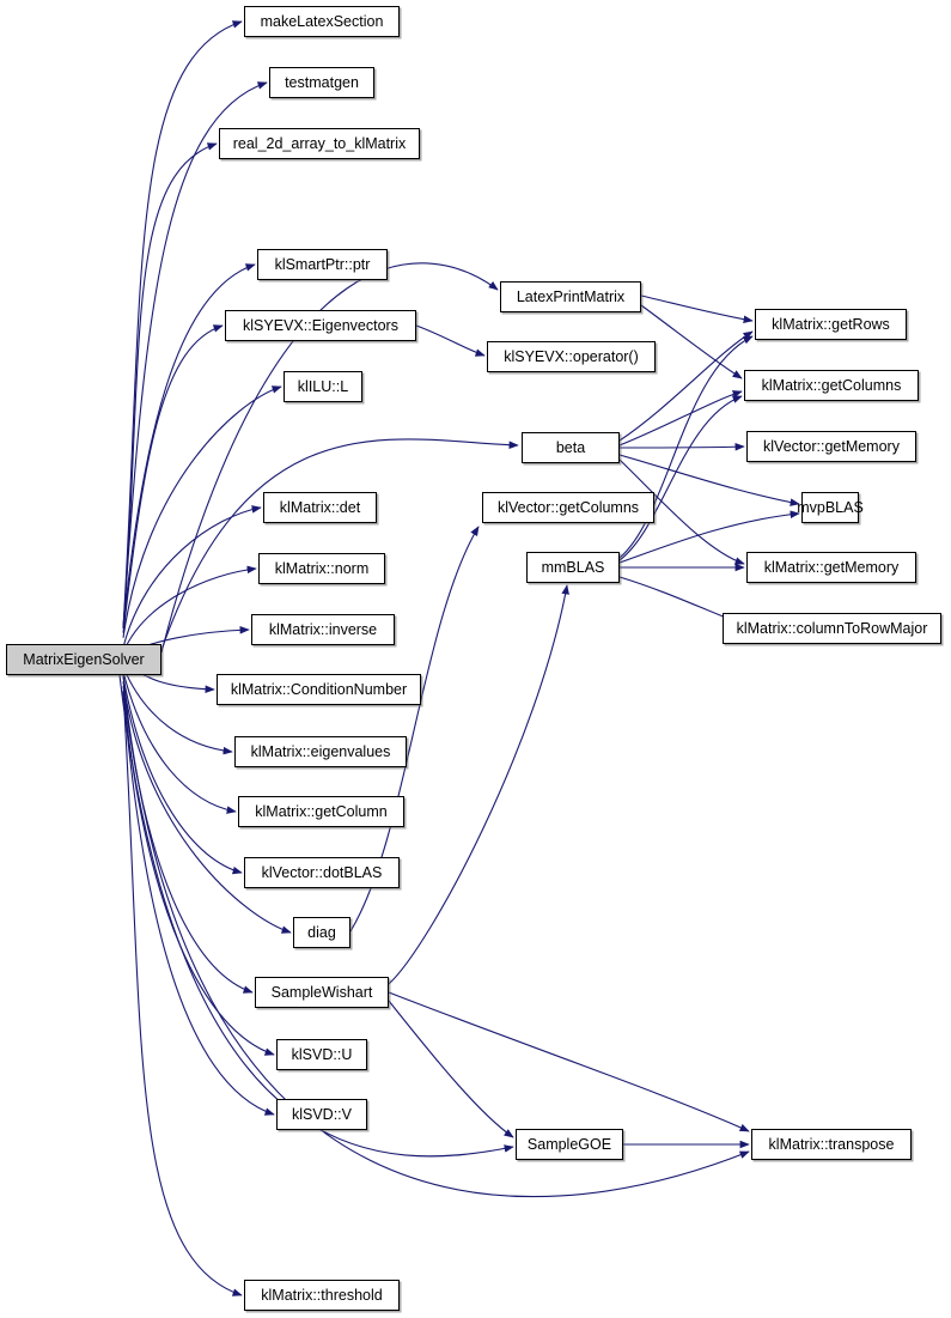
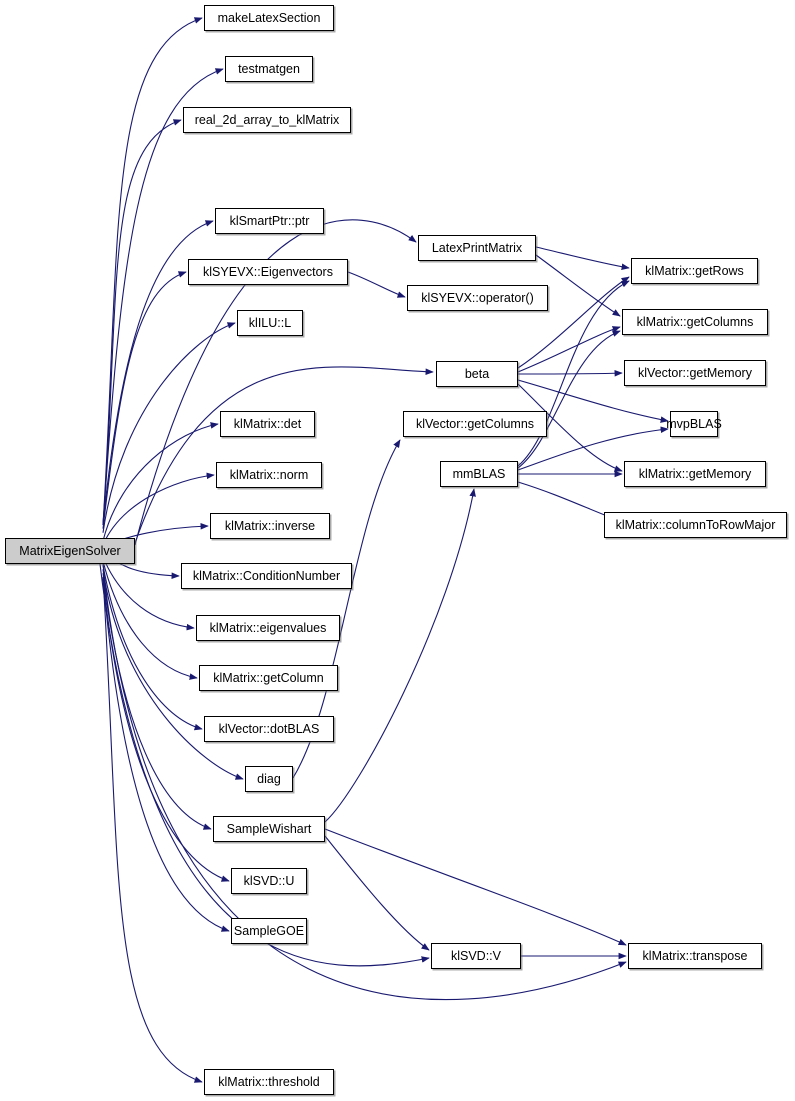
  MatrixEigenSolver
  makeLatexSection
  testmatgen
  real_2d_array_to_klMatrix
  klSmartPtr::ptr
  klSYEVX::Eigenvectors
  klILU::L
  klMatrix::det
  klMatrix::norm
  klMatrix::inverse
  klMatrix::ConditionNumber
  klMatrix::eigenvalues
  klMatrix::getColumn
  klVector::dotBLAS
  diag
  SampleWishart
  klSVD::U
- klSVD::V
+ SampleGOE
  klMatrix::threshold
  LatexPrintMatrix
  klSYEVX::operator()
  beta
  klVector::getColumns
  mmBLAS
- SampleGOE
+ klSVD::V
  klMatrix::getRows
  klMatrix::getColumns
  klVector::getMemory
  mvpBLAS
  klMatrix::getMemory
  klMatrix::columnToRowMajor
  klMatrix::transpose
